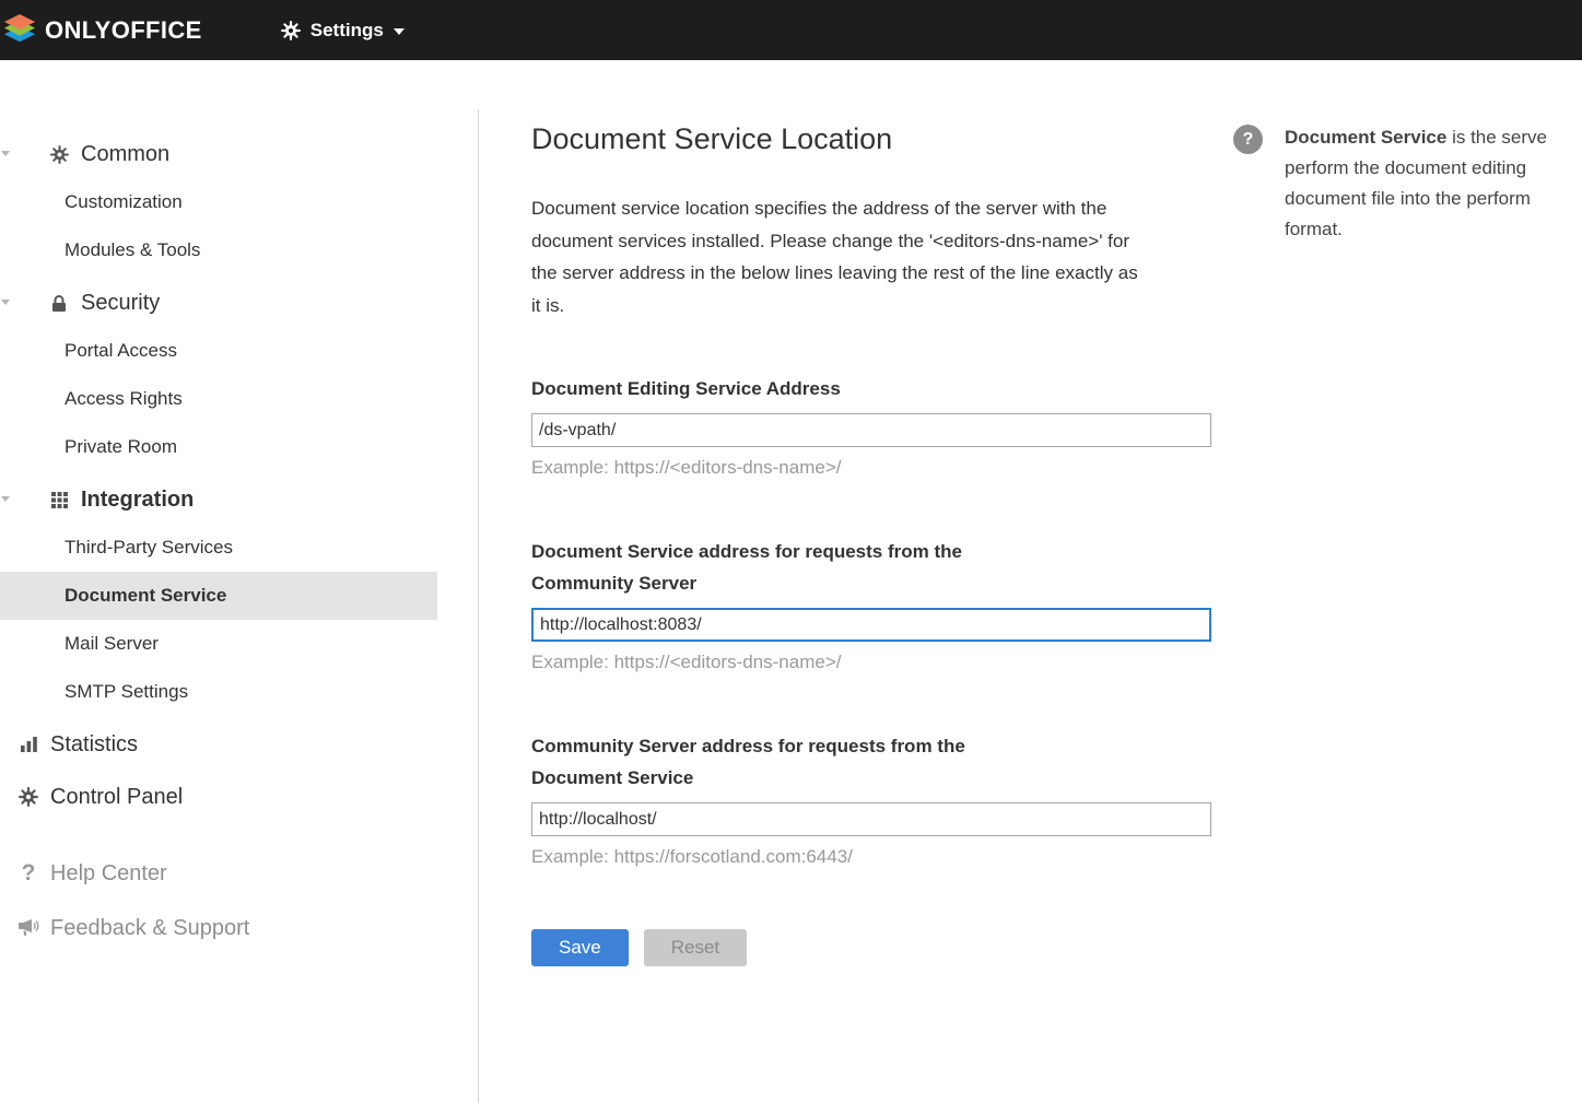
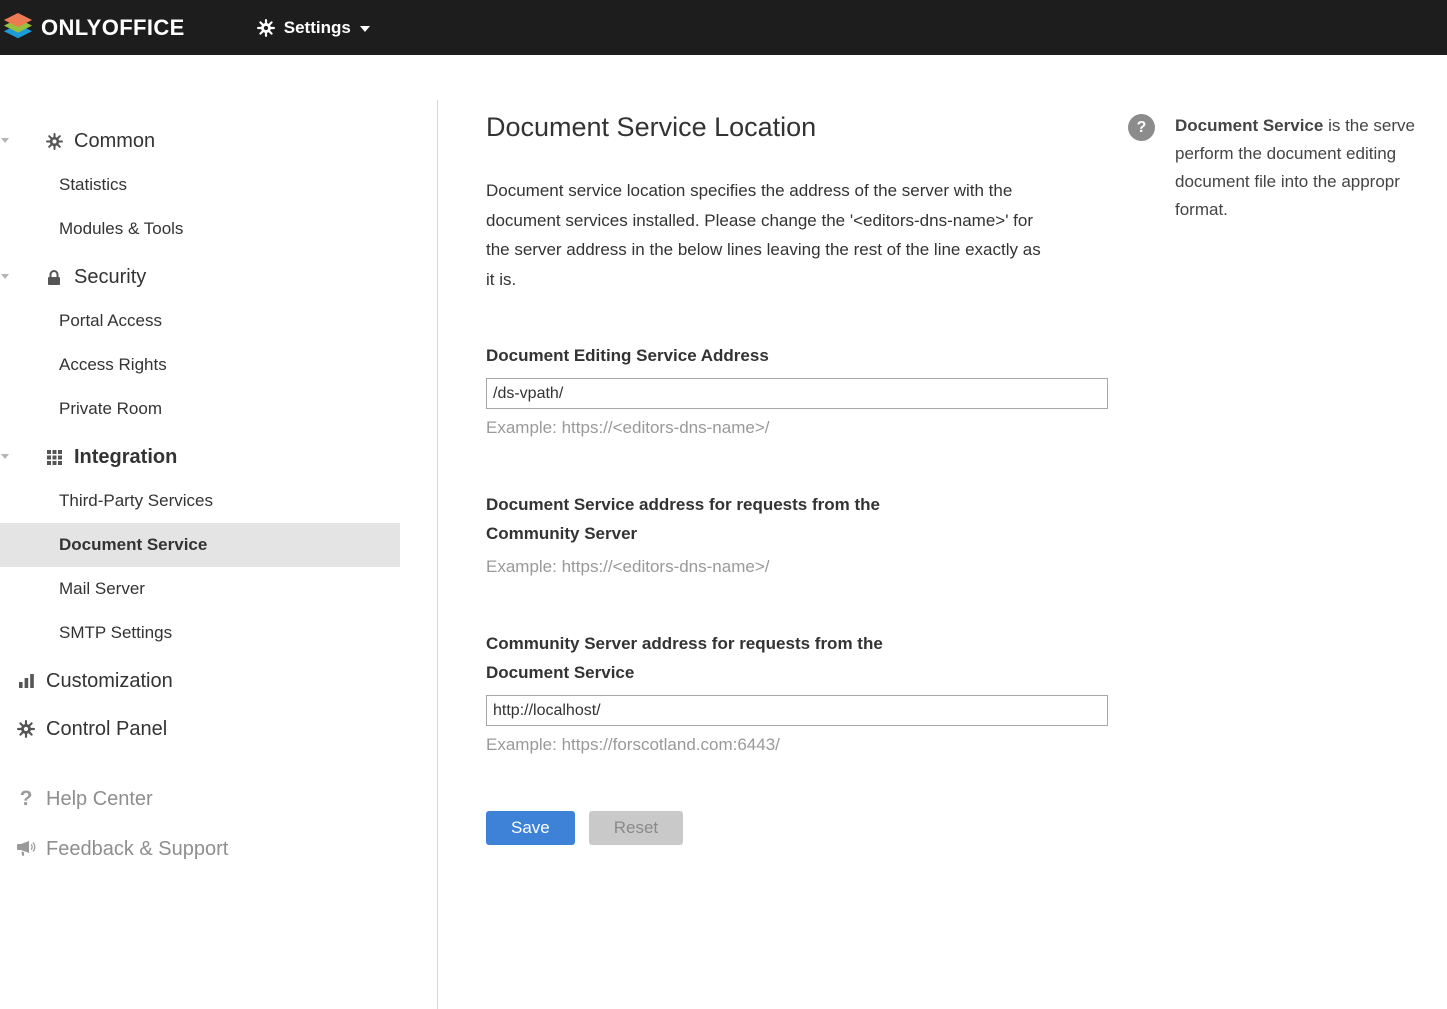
  ONLYOFFICE
  Settings
  Common
- Customization
+ Statistics
  Modules & Tools
  Security
  Portal Access
  Access Rights
  Private Room
  Integration
  Third-Party Services
  Document Service
  Mail Server
  SMTP Settings
- Statistics
+ Customization
  Control Panel
  ?
  Help Center
  Feedback & Support
  Document Service Location
  Document service location specifies the address of the server with the document services installed. Please change the '<editors-dns-name>' for the server address in the below lines leaving the rest of the line exactly as it is.
  Document Editing Service Address
  /ds-vpath/
  Example: https://<editors-dns-name>/
  Document Service address for requests from the Community Server
- http://localhost:8083/
  Example: https://<editors-dns-name>/
  Community Server address for requests from the Document Service
  http://localhost/
  Example: https://forscotland.com:6443/
  Save
  Reset
  ?
  Document Service is the serve
  perform the document editing
- document file into the perform
+ document file into the appropr
  format.
